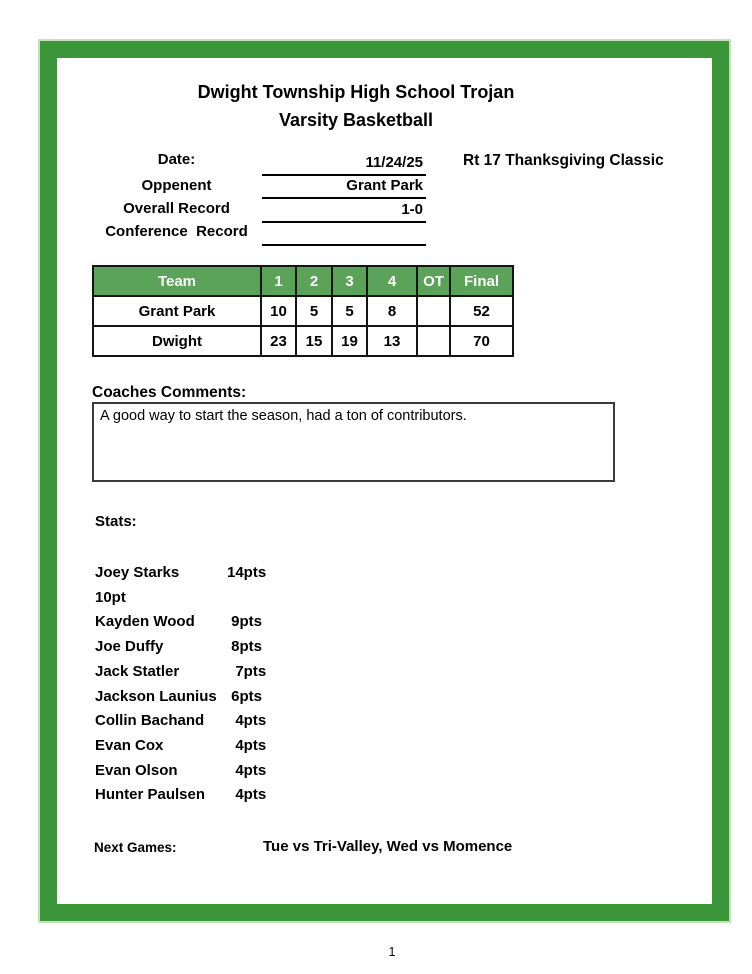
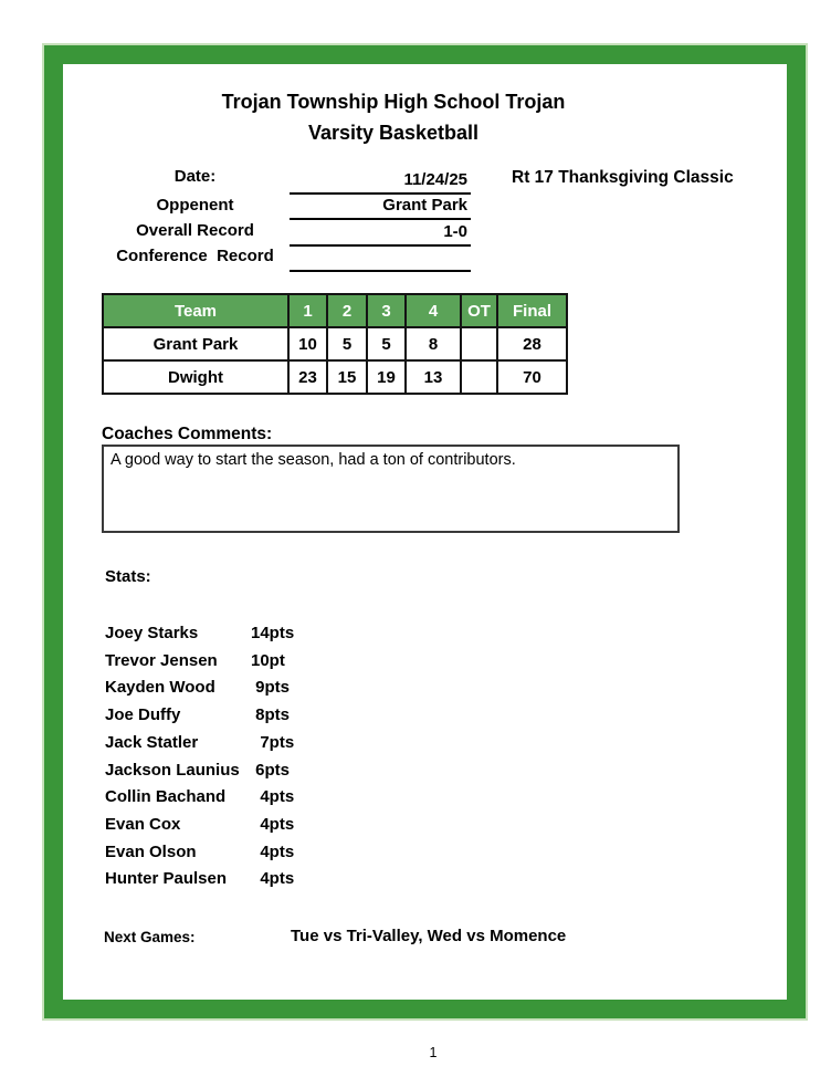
- Dwight Township High School Trojan
+ Trojan Township High School Trojan
  Varsity Basketball
  Date:
  11/24/25
  Oppenent
  Grant Park
  Overall Record
  1-0
  Conference Record
  Rt 17 Thanksgiving Classic
  Team	1	2	3	4	OT	Final
- Grant Park	10	5	5	8		52
+ Grant Park	10	5	5	8		28
  Dwight	23	15	19	13		70
  Coaches Comments:
  A good way to start the season, had a ton of contributors.
  Stats:
  Joey Starks
  14pts
+ Trevor Jensen
  10pt
  Kayden Wood
  9pts
  Joe Duffy
  8pts
  Jack Statler
  7pts
  Jackson Launius
  6pts
  Collin Bachand
  4pts
  Evan Cox
  4pts
  Evan Olson
  4pts
  Hunter Paulsen
  4pts
  Next Games:
  Tue vs Tri-Valley, Wed vs Momence
  1
